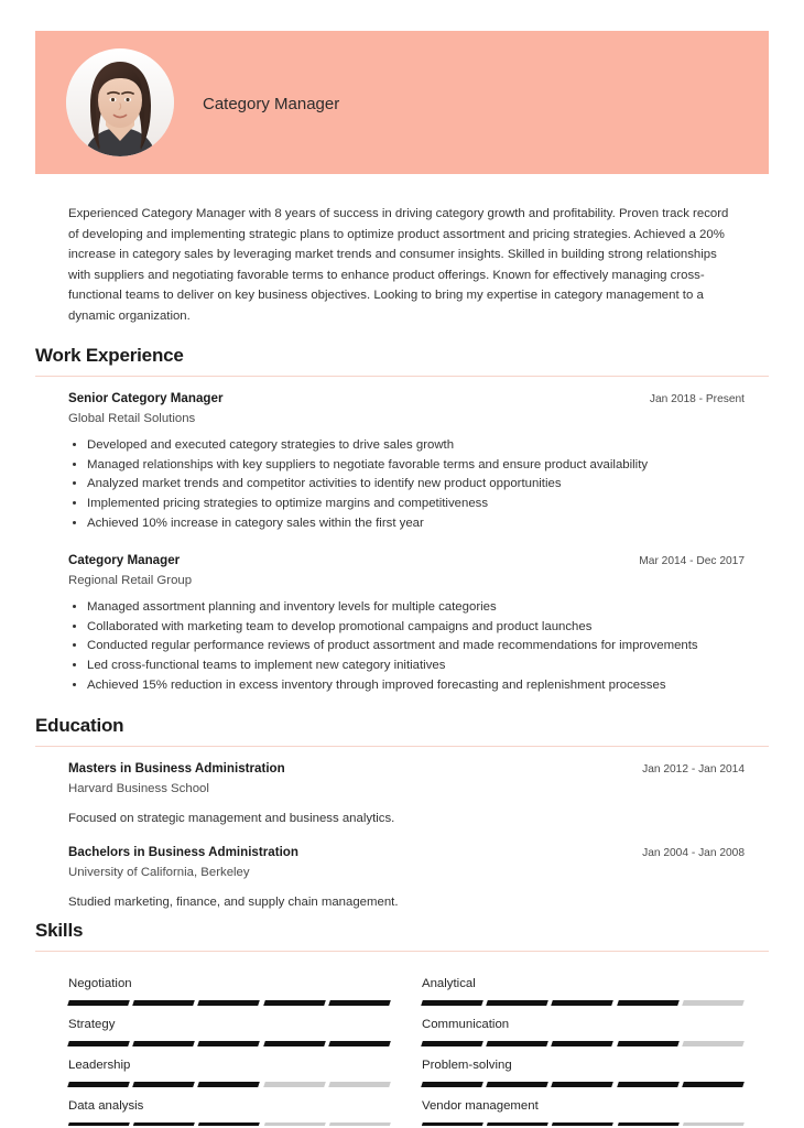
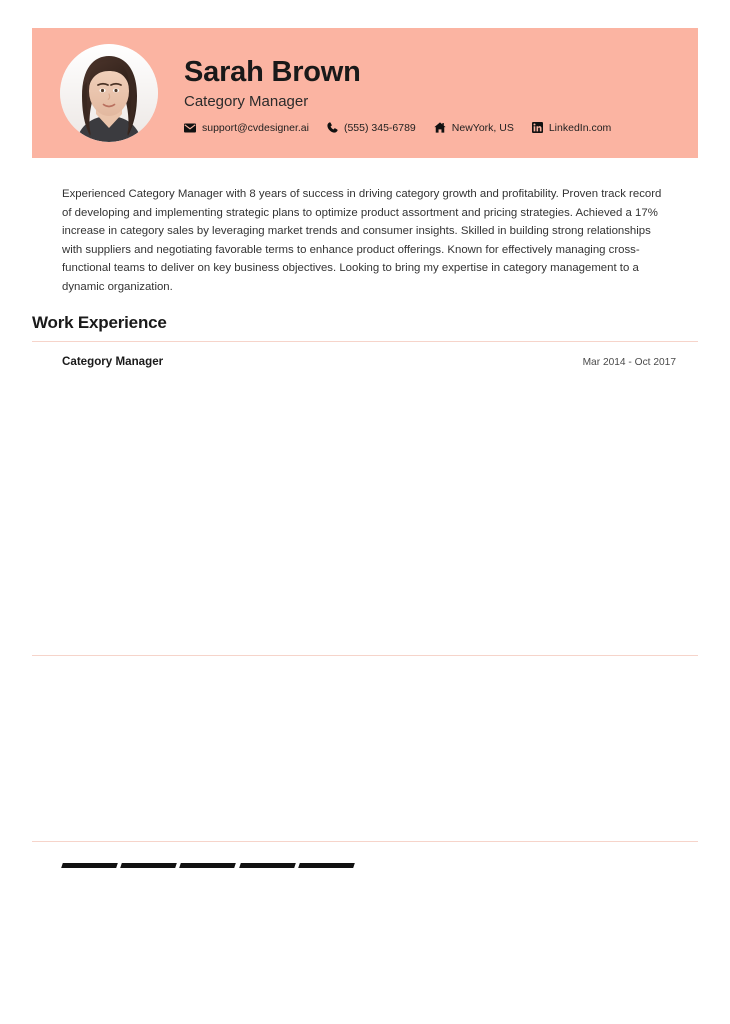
+ Sarah Brown
  Category Manager
+ support@cvdesigner.ai
+ (555) 345-6789
+ NewYork, US
+ LinkedIn.com
- Experienced Category Manager with 8 years of success in driving category growth and profitability. Proven track record of developing and implementing strategic plans to optimize product assortment and pricing strategies. Achieved a 20% increase in category sales by leveraging market trends and consumer insights. Skilled in building strong relationships with suppliers and negotiating favorable terms to enhance product offerings. Known for effectively managing cross-functional teams to deliver on key business objectives. Looking to bring my expertise in category management to a dynamic organization.
+ Experienced Category Manager with 8 years of success in driving category growth and profitability. Proven track record of developing and implementing strategic plans to optimize product assortment and pricing strategies. Achieved a 17% increase in category sales by leveraging market trends and consumer insights. Skilled in building strong relationships with suppliers and negotiating favorable terms to enhance product offerings. Known for effectively managing cross-functional teams to deliver on key business objectives. Looking to bring my expertise in category management to a dynamic organization.
  Work Experience
- Senior Category Manager
- Jan 2018 - Present
- Global Retail Solutions
- Developed and executed category strategies to drive sales growth
- Managed relationships with key suppliers to negotiate favorable terms and ensure product availability
- Analyzed market trends and competitor activities to identify new product opportunities
- Implemented pricing strategies to optimize margins and competitiveness
- Achieved 10% increase in category sales within the first year
  Category Manager
- Mar 2014 - Dec 2017
+ Mar 2014 - Oct 2017
- Regional Retail Group
- Managed assortment planning and inventory levels for multiple categories
- Collaborated with marketing team to develop promotional campaigns and product launches
- Conducted regular performance reviews of product assortment and made recommendations for improvements
- Led cross-functional teams to implement new category initiatives
- Achieved 15% reduction in excess inventory through improved forecasting and replenishment processes
- Education
- Masters in Business Administration
- Jan 2012 - Jan 2014
- Harvard Business School
- Focused on strategic management and business analytics.
- Bachelors in Business Administration
- Jan 2004 - Jan 2008
- University of California, Berkeley
- Studied marketing, finance, and supply chain management.
- Skills
- Negotiation
- Analytical
- Strategy
- Communication
- Leadership
- Problem-solving
- Data analysis
- Vendor management
